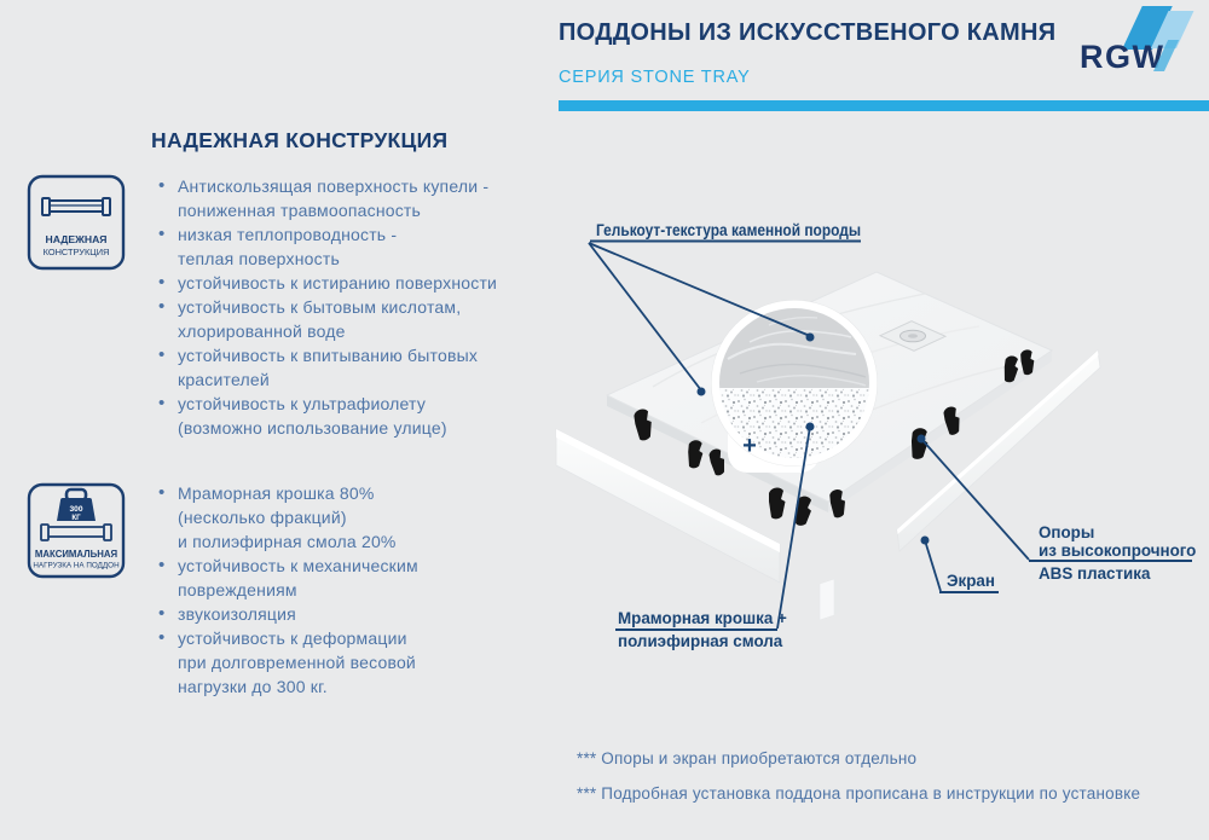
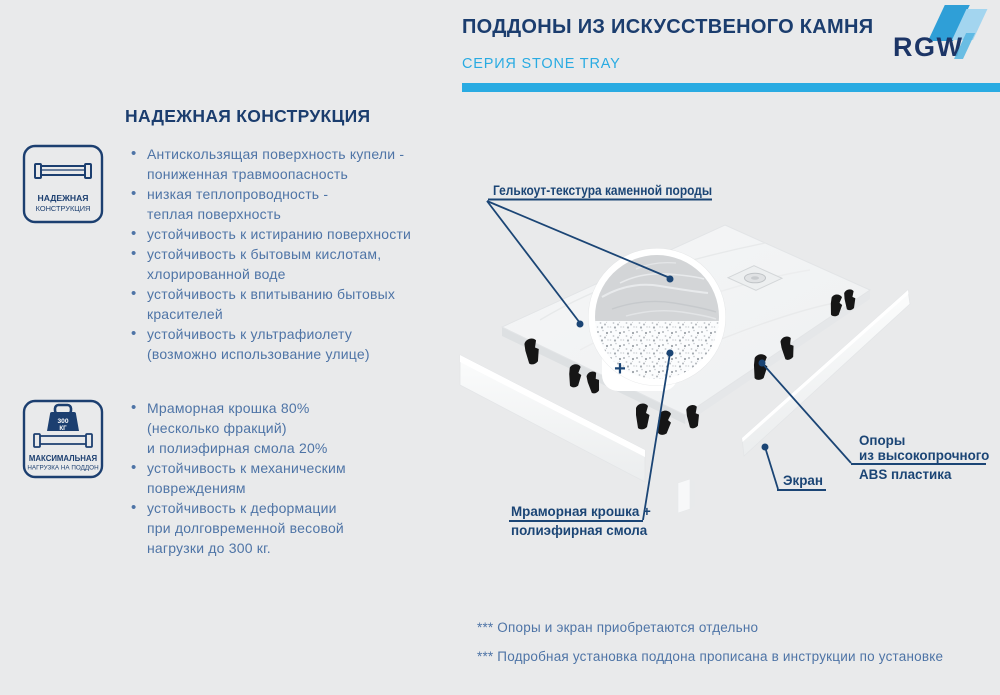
  ПОДДОНЫ ИЗ ИСКУССТВЕНОГО КАМНЯ
  СЕРИЯ STONE TRAY
  RGW
  НАДЕЖНАЯ КОНСТРУКЦИЯ
  НАДЕЖНАЯ
  КОНСТРУКЦИЯ
  МАКСИМАЛЬНАЯ
  Антискользящая поверхность купели -
  пониженная травмоопасность
  низкая теплопроводность -
  теплая поверхность
  устойчивость к истиранию поверхности
  устойчивость к бытовым кислотам,
  хлорированной воде
  устойчивость к впитыванию бытовых
  красителей
  устойчивость к ультрафиолету
  (возможно использование улице)
  Мраморная крошка 80%
  (несколько фракций)
  и полиэфирная смола 20%
  устойчивость к механическим
  повреждениям
- звукоизоляция
  устойчивость к деформации
  при долговременной весовой
  нагрузки до 300 кг.
  +
  Гелькоут-текстура каменной породы
  Мраморная крошка +
  полиэфирная смола
  Опоры
  из высокопрочного
  ABS пластика
  Экран
  *** Опоры и экран приобретаются отдельно
  *** Подробная установка поддона прописана в инструкции по установке
